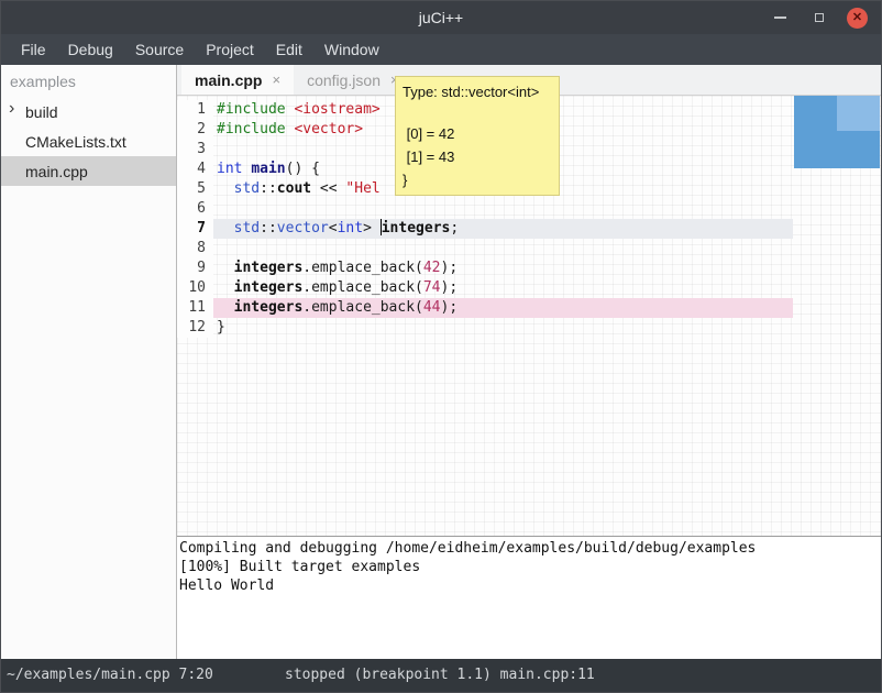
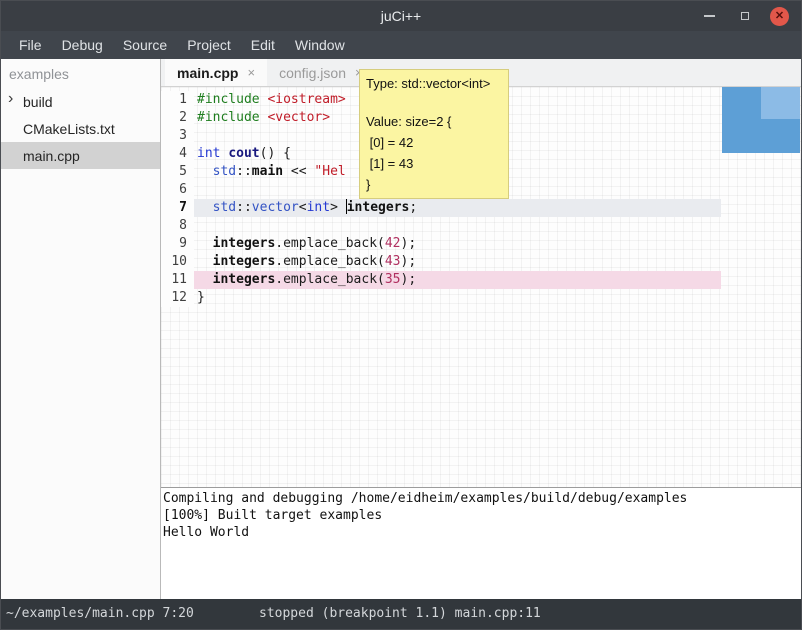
  juCi++
  ✕
  File
  Debug
  Source
  Project
  Edit
  Window
  examples
  ›
  build
  CMakeLists.txt
  main.cpp
  main.cpp
  ×
  config.json
  1
  #include <iostream>
  2
  #include <vector>
  3
  4
- int main() {
+ int cout() {
  5
- std::cout << "Hel
+ std::main << "Hel
  6
  7
  std::vector<int> integers;
  8
  9
  integers.emplace_back(42);
  10
- integers.emplace_back(74);
+ integers.emplace_back(43);
  11
- integers.emplace_back(44);
+ integers.emplace_back(35);
  12
  }
  Compiling and debugging /home/eidheim/examples/build/debug/examples
  [100%] Built target examples
  Hello World
  ~/examples/main.cpp 7:20
  stopped (breakpoint 1.1) main.cpp:11
  Type: std::vector<int>
+ Value: size=2 {
  [0] = 42
  [1] = 43
  }
